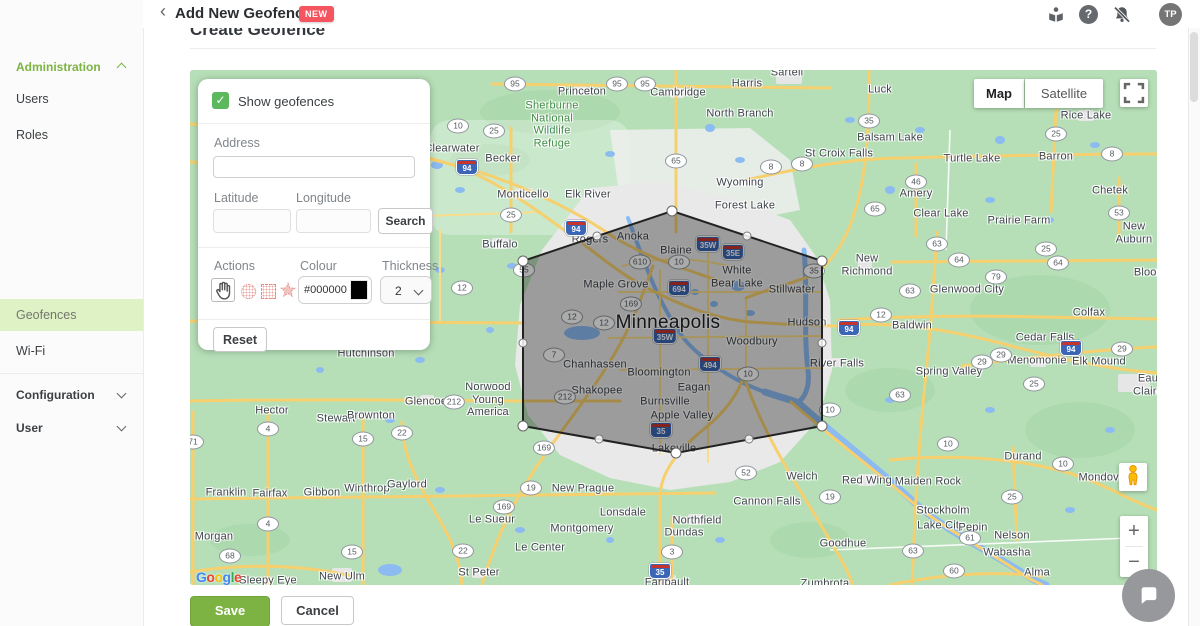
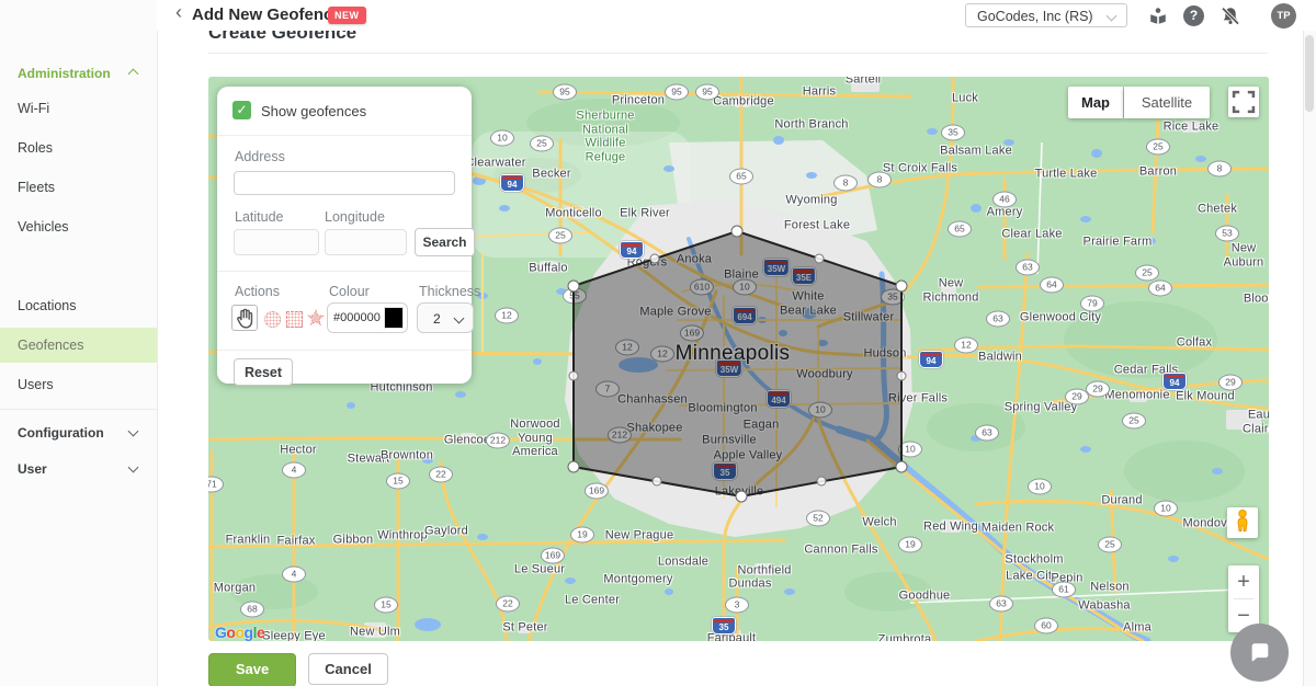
  Administration
- Users
+ Wi-Fi
  Roles
+ Fleets
+ Vehicles
+ Locations
  Geofences
- Wi-Fi
+ Users
  Configuration
  User
  ‹
  Add New Geofen
  NEW
+ GoCodes, Inc (RS)
  ?
  TP
  Create Geofence
  Minneapolis
  Sherburne
  National
  Wildlife
  Refuge
  Sartell
  Princeton
  Cambridge
  Harris
  North Branch
  learwater
  Becker
  Monticello
  Elk River
  Wyoming
  Forest Lake
  Luck
  Balsam Lake
  St Croix Falls
  Turtle Lake
  Rice Lake
  Barron
  Amery
  Clear Lake
  Chetek
  Prairie Farm
  New Auburn
  Buffalo
  Rogers
  Anoka
  Blaine
  White
  Bear Lake
  Maple Grove
  Stillwater
  Hudson
  New
  Richmond
  Glenwood City
  Colfax
  Baldwin
  Cedar Falls
  Woodbury
  Menomonie
  Elk Mound
  River Falls
  Spring Valley
  Eau Clair
  Chanhassen
  Bloomington
  Eagan
  Shakopee
  Burnsville
  Apple Valley
  Hutchinson
  Glenco
  Norwood
  Young
  America
  Hector
  Stewart
  Brownton
  Lakille
  Winthrop
  Gaylord
  Gibbon
  Franklin
  Fairfax
  Morgan
  Sleepy Eye
  New Ulm
  New Prague
  Lonsdale
  Le Sueur
  Montgomery
  Le Center
  Northfield
  Dundas
  Cannon Falls
  St Peter
  Faribault
  Goodhue
  Zumbrota
  Red Wing
  Maiden Rock
  Welch
  Durand
  Mondov
  Stockholm
  Lake City
  Pepin
  Nelson
  Wabasha
  Alma
  95
  95
  95
  10
  25
  94
  65
  8
  8
  25
  35
  25
  8
  46
  65
  53
  63
  64
  25
  64
  79
  63
  12
  94
  94
  29
  29
  29
  25
  63
  94
  610
  10
  35W
  35E
  694
  169
  12
  12
  35W
  35
  7
  494
  10
  212
  212
  55
  12
  35
  10
  169
  4
  71
  15
  22
  4
  68
  15
  19
  169
  22
  3
  52
  35
  10
  10
  19
  25
  61
  63
  60
  ✓
  Show geofences
  Address
  Latitude
  Longitude
  Search
  Actions
  Colour
  Thickness
  #000000
  2
  Reset
  Map
  Satellite
  +
  −
  Google
  Save
  Cancel
